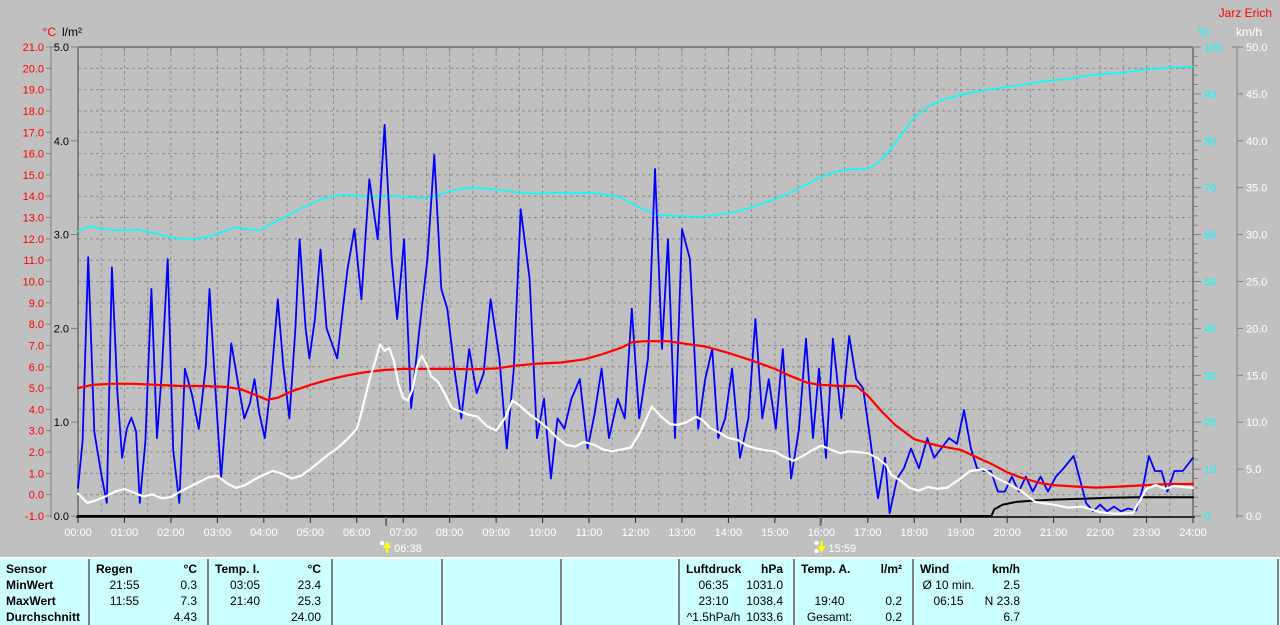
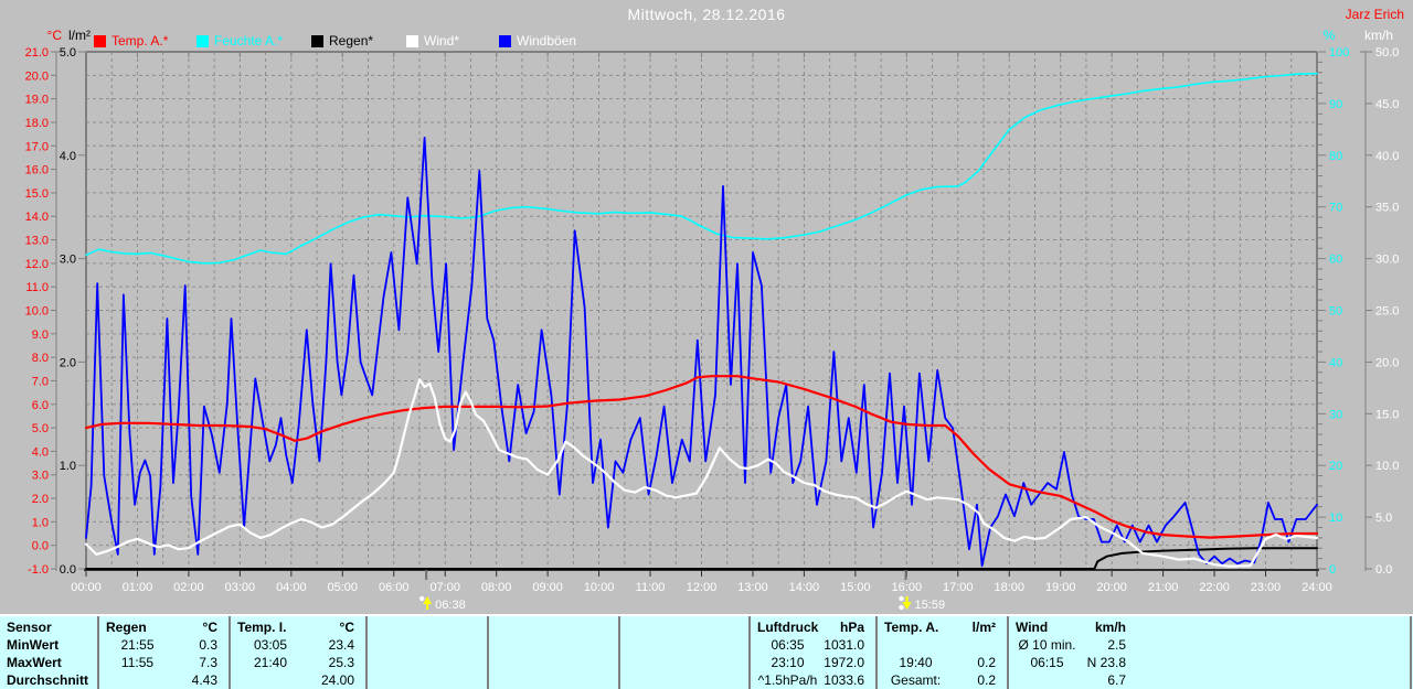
+ Mittwoch, 28.12.2016
  Jarz Erich
  °C
  l/m²
  %
  km/h
+ Temp. A.*
+ Feuchte A.*
+ Regen*
+ Wind*
+ Windböen
  -1.0
  0.0
  1.0
  2.0
  3.0
  4.0
  5.0
  6.0
  7.0
  8.0
  9.0
  10.0
  11.0
  12.0
  13.0
  14.0
  15.0
  16.0
  17.0
  18.0
  19.0
  20.0
  21.0
  0.0
  1.0
  2.0
  3.0
  4.0
  5.0
  0
  10
  20
  30
  40
  50
  60
  70
  80
  90
  100
  0.0
  5.0
  10.0
  15.0
  20.0
  25.0
  30.0
  35.0
  40.0
  45.0
  50.0
  00:00
  01:00
  02:00
  03:00
  04:00
  05:00
  06:00
  07:00
  08:00
  09:00
  10:00
  11:00
  12:00
  13:00
  14:00
  15:00
  16:00
  17:00
  18:00
  19:00
  20:00
  21:00
  22:00
  23:00
  24:00
  06:38
  15:59
  Sensor
  MinWert
  MaxWert
  Durchschnitt
  Regen
  °C
  21:55
  0.3
  11:55
  7.3
  4.43
  Temp. I.
  °C
  03:05
  23.4
  21:40
  25.3
  24.00
  Luftdruck
  hPa
  06:35
  1031.0
  23:10
- 1038.4
+ 1972.0
  ^1.5hPa/h
  1033.6
  Temp. A.
  l/m²
  19:40
  0.2
  Gesamt:
  0.2
  Wind
  km/h
  Ø 10 min.
  2.5
  06:15
  N 23.8
  6.7
